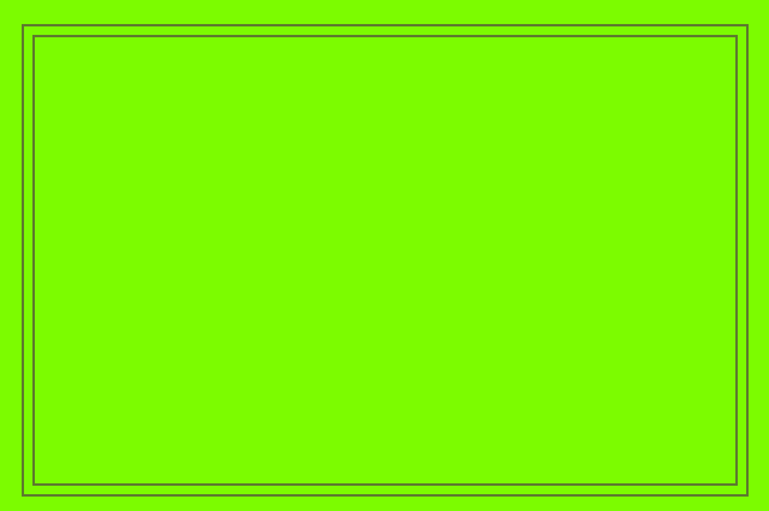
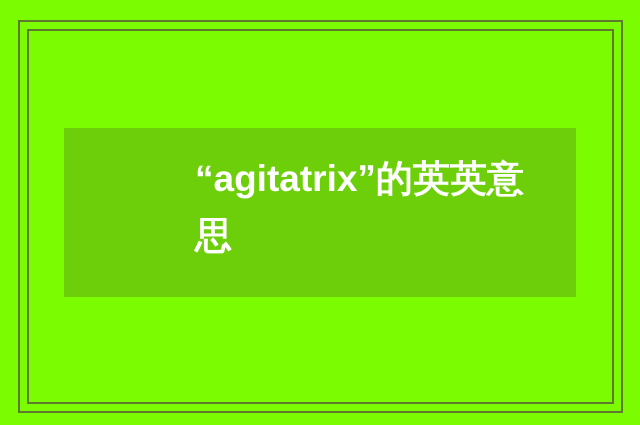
+ “agitatrix”的英英意思
